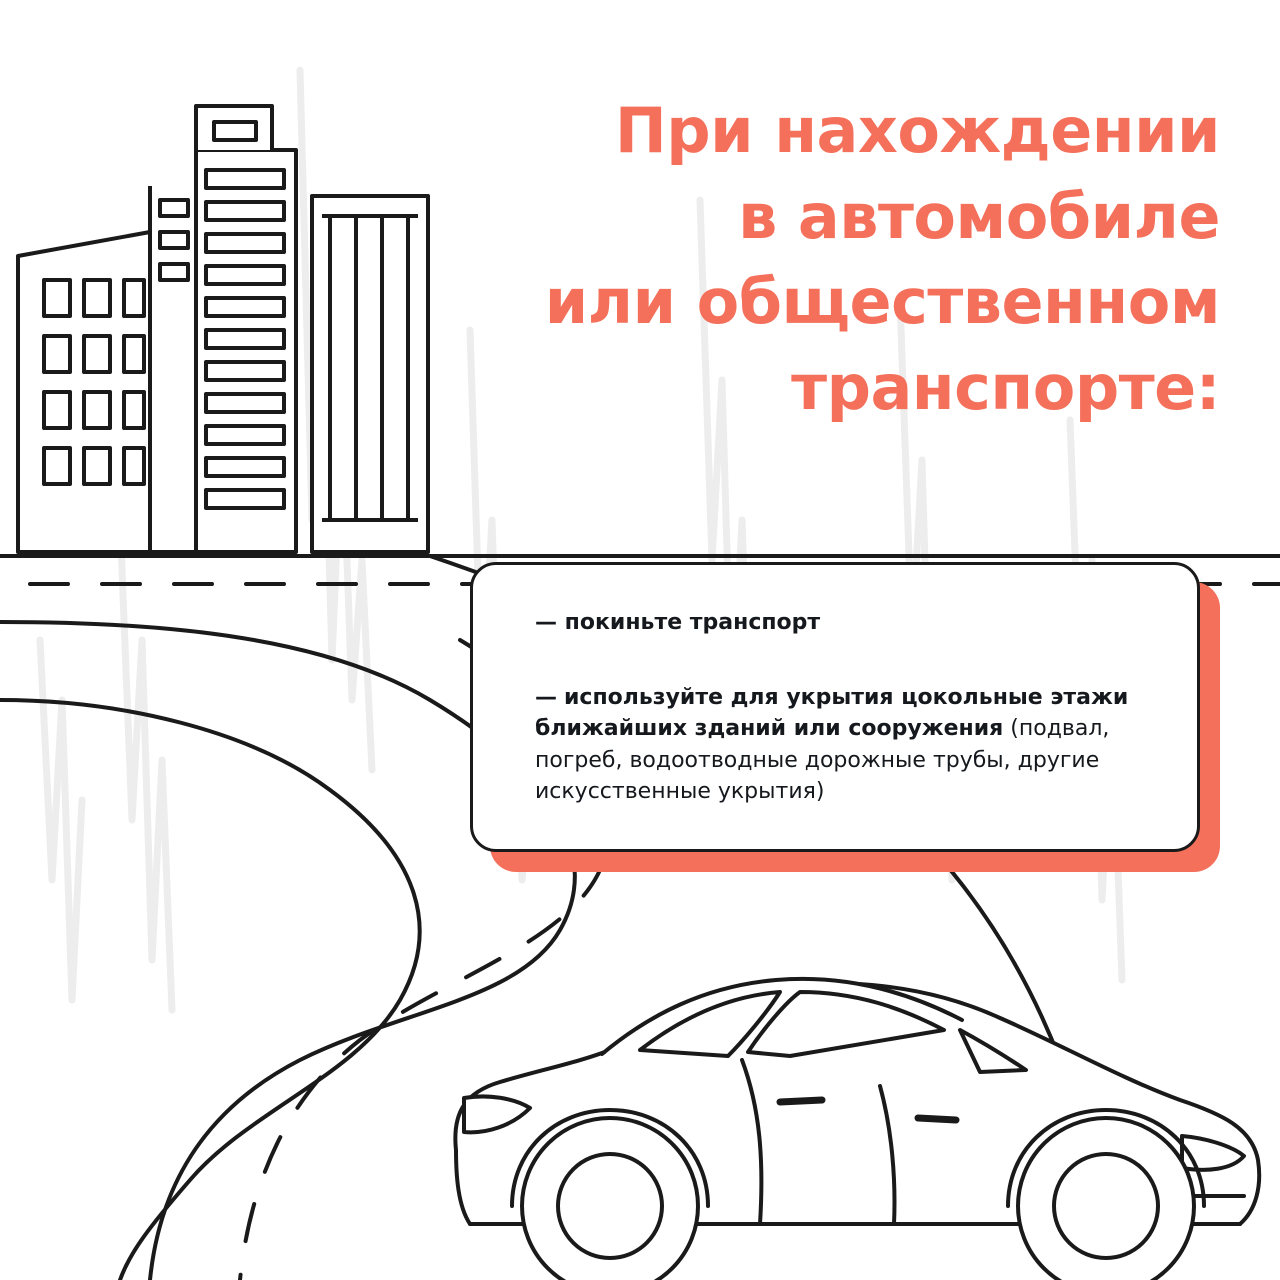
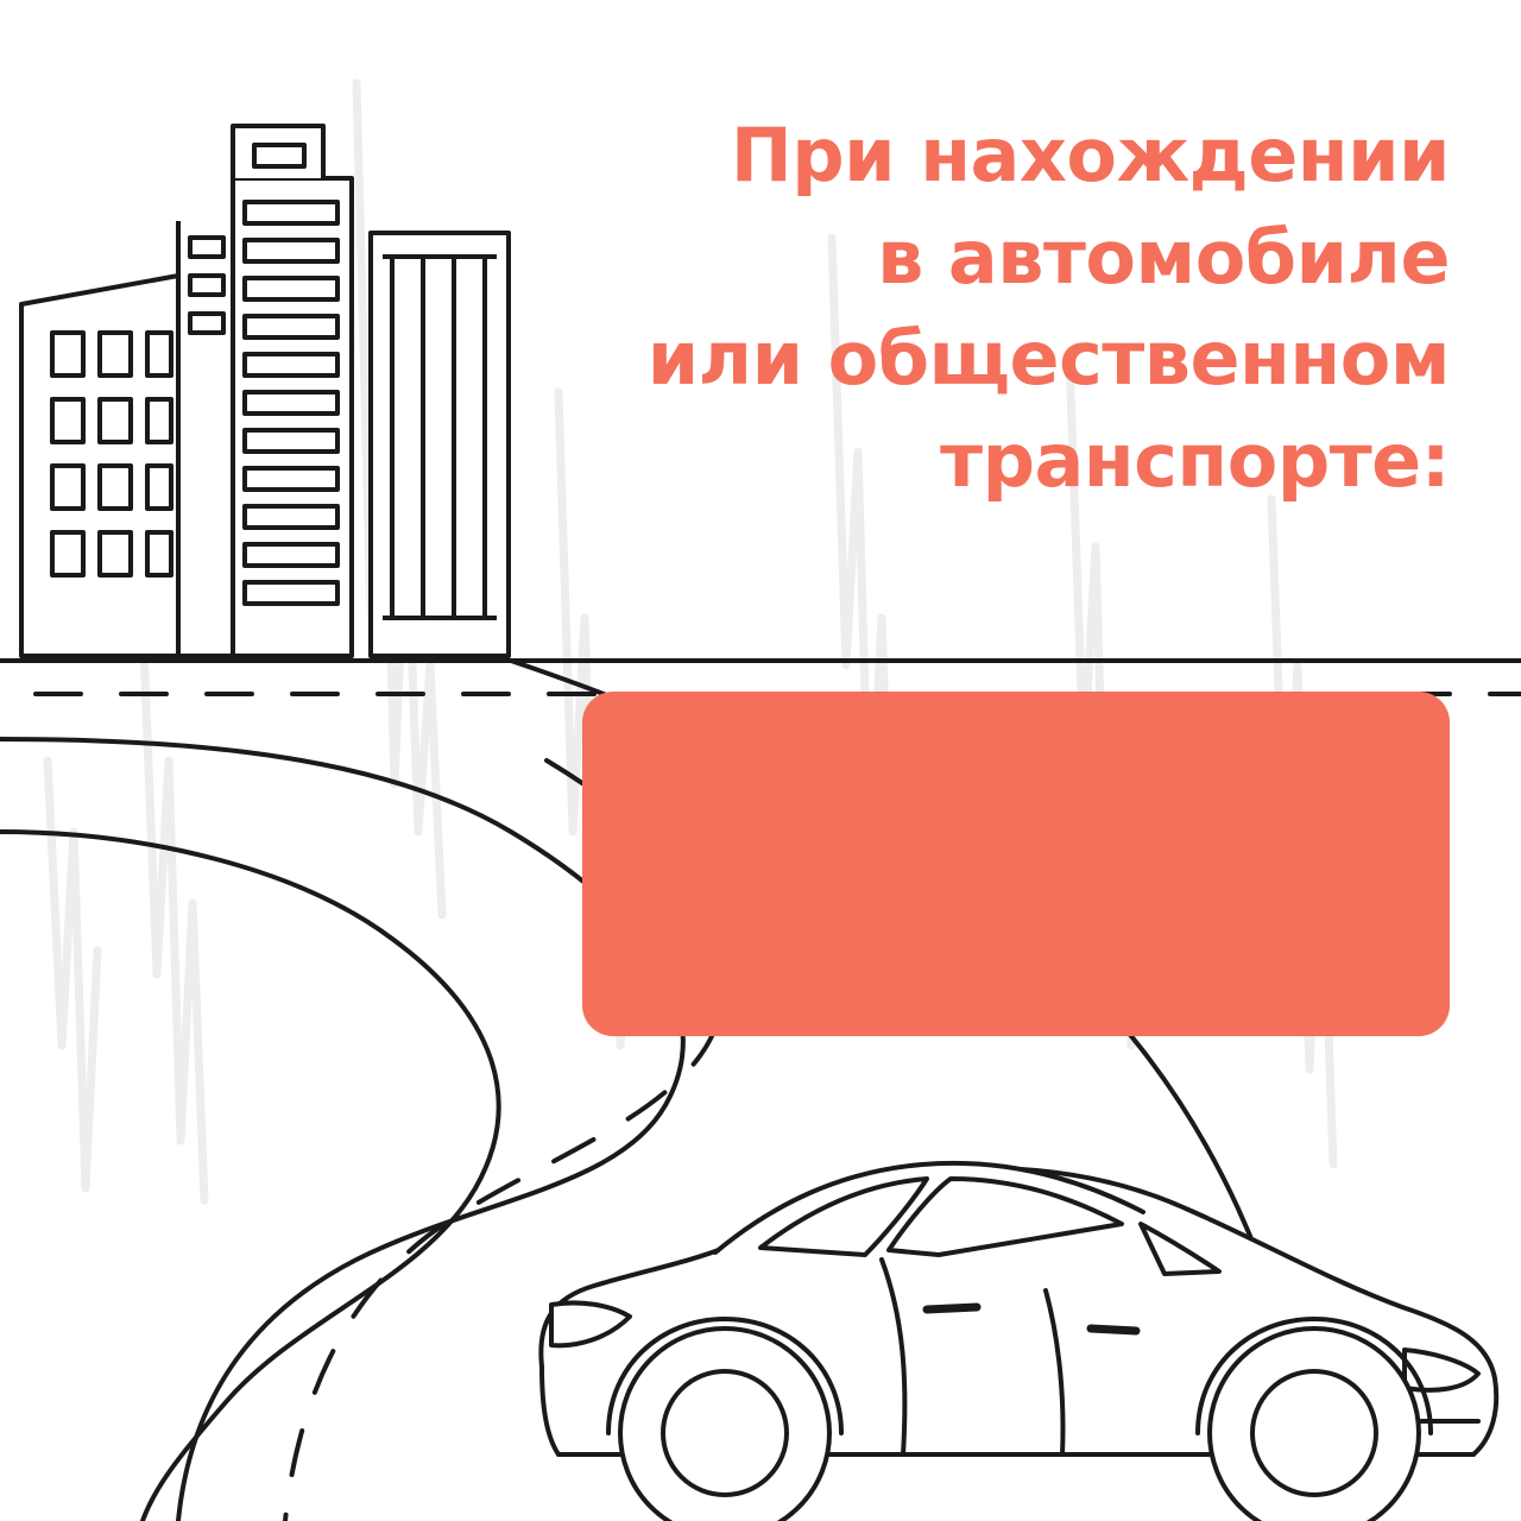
  При нахождении
  в автомобиле
  или общественном
  транспорте:
- — покиньте транспорт
- — используйте для укрытия цокольные этажи ближайших зданий или сооружения (подвал, погреб, водоотводные дорожные трубы, другие искусственные укрытия)
